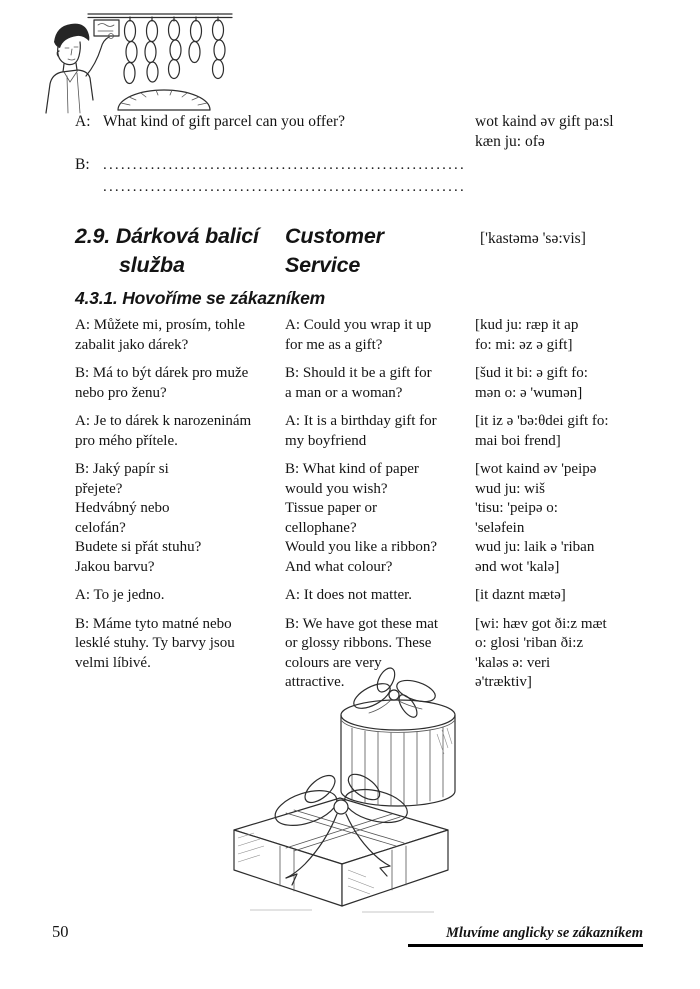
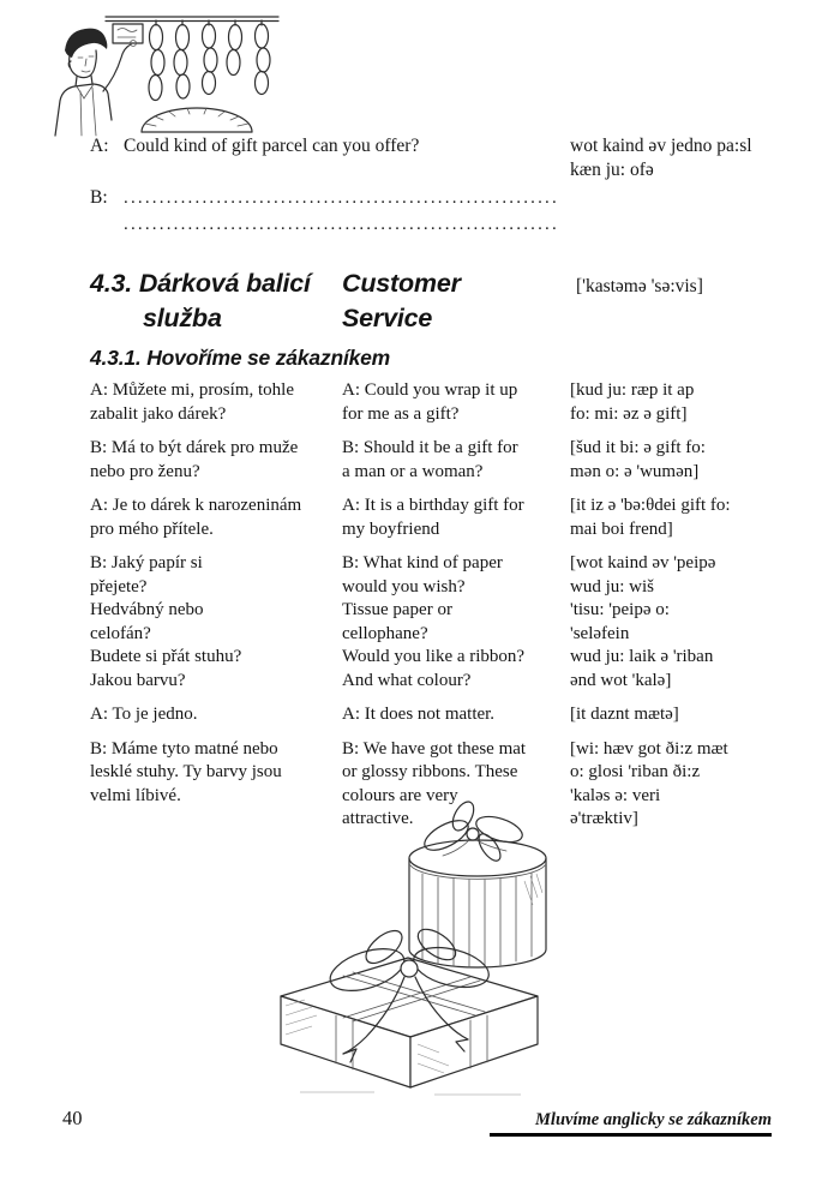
  A:
- What kind of gift parcel can you offer?
+ Could kind of gift parcel can you offer?
- wot kaind əv gift pa:sl
+ wot kaind əv jedno pa:sl
  kæn ju: ofə
  B:
- 2.9. Dárková balicí
+ 4.3. Dárková balicí
  služba
  Customer
  Service
  ['kastəmə 'sə:vis]
  4.3.1. Hovoříme se zákazníkem
  A: Můžete mi, prosím, tohle
  zabalit jako dárek?
  A: Could you wrap it up
  for me as a gift?
  [kud ju: ræp it ap
  fo: mi: əz ə gift]
  B: Má to být dárek pro muže
  nebo pro ženu?
  B: Should it be a gift for
  a man or a woman?
  [šud it bi: ə gift fo:
  mən o: ə 'wumən]
  A: Je to dárek k narozeninám
  pro mého přítele.
  A: It is a birthday gift for
  my boyfriend
  [it iz ə 'bə:θdei gift fo:
  mai boi frend]
  B: Jaký papír si
  přejete?
  Hedvábný nebo
  celofán?
  Budete si přát stuhu?
  Jakou barvu?
  B: What kind of paper
  would you wish?
  Tissue paper or
  cellophane?
  Would you like a ribbon?
  And what colour?
  [wot kaind əv 'peipə
  wud ju: wiš
  'tisu: 'peipə o:
  'seləfein
  wud ju: laik ə 'riban
  ənd wot 'kalə]
  A: To je jedno.
  A: It does not matter.
  [it daznt mætə]
  B: Máme tyto matné nebo
  lesklé stuhy. Ty barvy jsou
  velmi líbivé.
  B: We have got these mat
  or glossy ribbons. These
  colours are very
  attractive.
  [wi: hæv got ði:z mæt
  o: glosi 'riban ði:z
  'kaləs ə: veri
  ə'træktiv]
- 50
+ 40
  Mluvíme anglicky se zákazníkem
